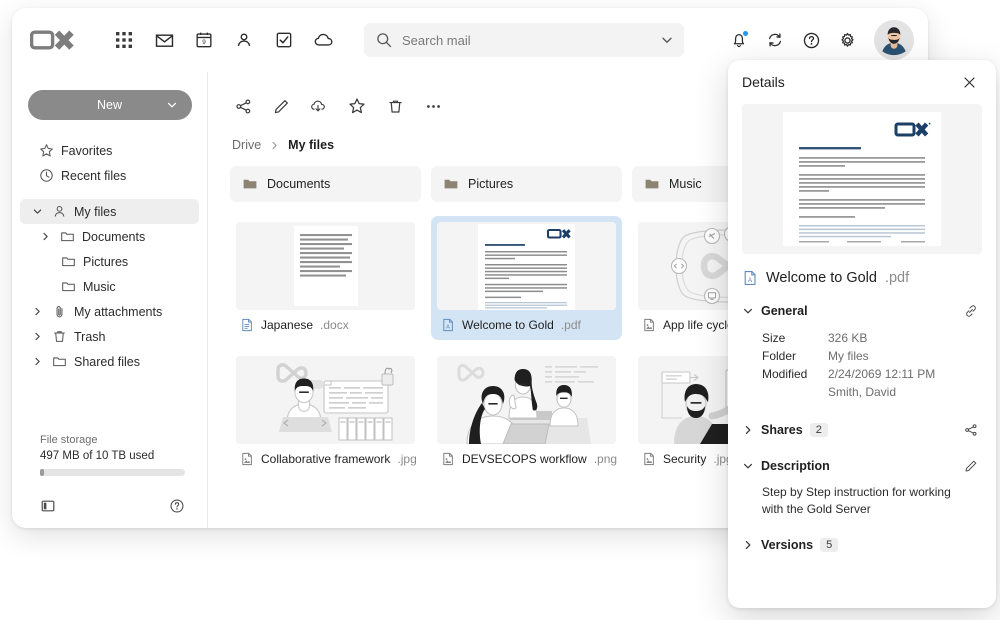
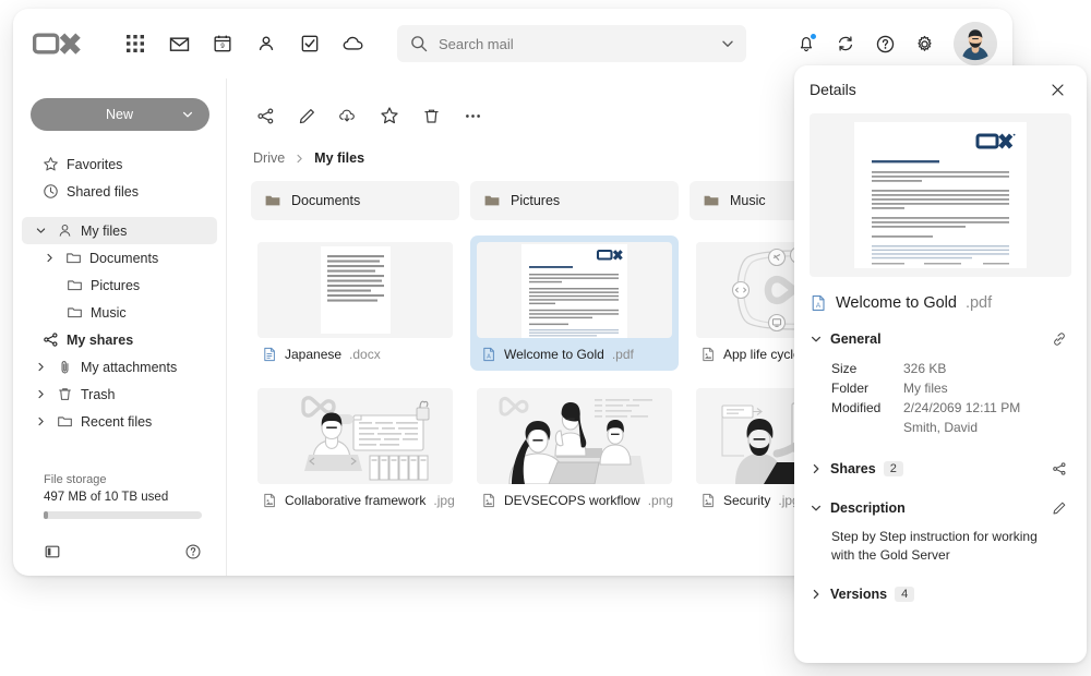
  Search mail
  New
  Favorites
- Recent files
+ Shared files
  My files
  Documents
  Pictures
  Music
+ My shares
  My attachments
  Trash
- Shared files
+ Recent files
  File storage
  497 MB of 10 TB used
  Drive
  My files
  Documents
  Pictures
  Music
  Japanese
  .docx
  Welcome to Gold
  .pdf
  App life cycl
  Collaborative framework
  .jpg
  DEVSECOPS workflow
  .png
  Security
  .jp
  Details
  Welcome to Gold
  .pdf
  General
  Size
  326 KB
  Folder
  My files
  Modified
  2/24/2069 12:11 PM
  Smith, David
  Shares
  2
  Description
  Step by Step instruction for working with the Gold Server
  Versions
- 5
+ 4
